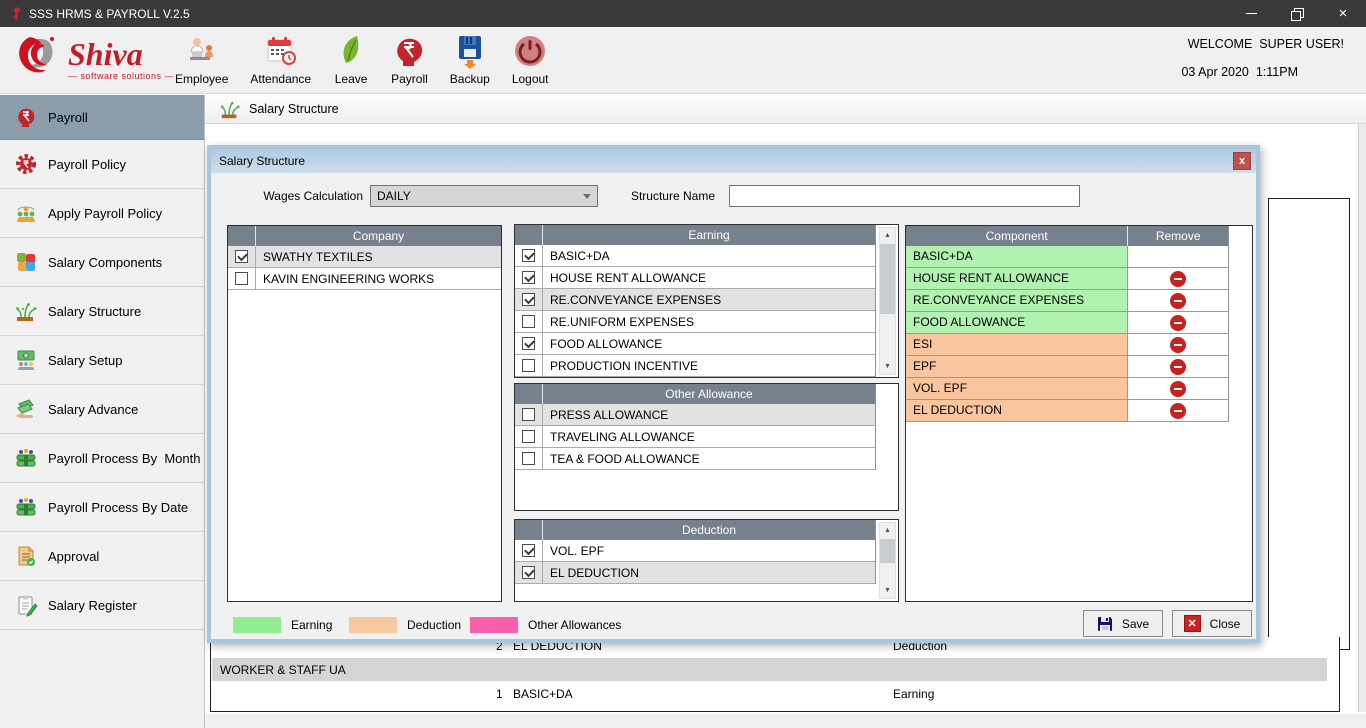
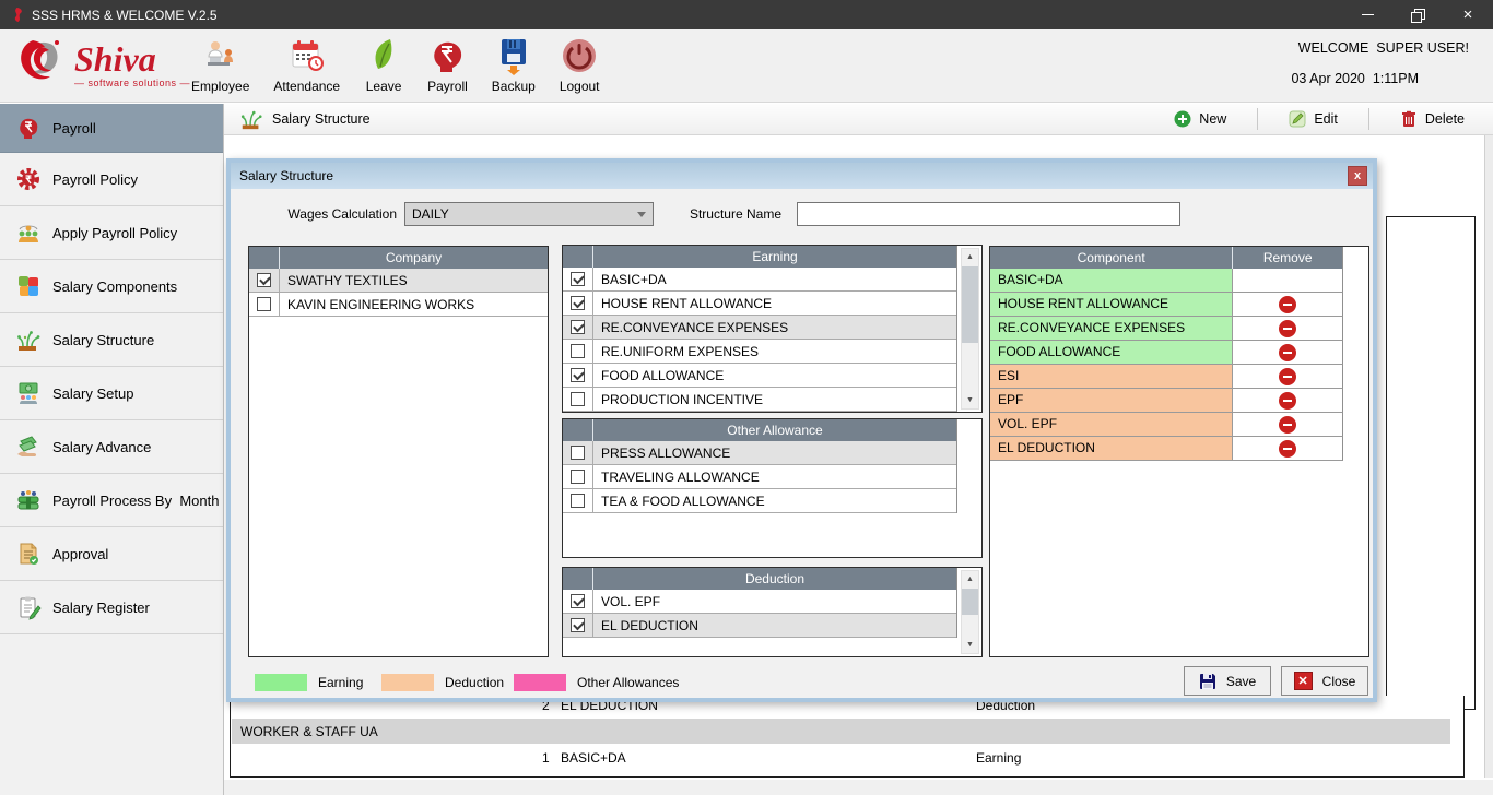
- SSS HRMS & PAYROLL V.2.5
+ SSS HRMS & WELCOME V.2.5
  ×
  Shiva
  — software solutions —
  Employee
  Attendance
  Leave
  Payroll
  Backup
  Logout
  WELCOME SUPER USER!
  03 Apr 2020 1:11PM
  Payroll
  Payroll Policy
  Apply Payroll Policy
  Salary Components
  Salary Structure
  Salary Setup
  Salary Advance
  Payroll Process By Month
- Payroll Process By Date
  Approval
  Salary Register
  Salary Structure
+ New
+ Edit
+ Delete
  2
  EL DEDUCTION
  Deduction
  WORKER & STAFF UA
  1
  BASIC+DA
  Earning
  Salary Structure
  x
  Wages Calculation
  DAILY
  Structure Name
  Company
  SWATHY TEXTILES
  KAVIN ENGINEERING WORKS
  Earning
  BASIC+DA
  HOUSE RENT ALLOWANCE
  RE.CONVEYANCE EXPENSES
  RE.UNIFORM EXPENSES
  FOOD ALLOWANCE
  PRODUCTION INCENTIVE
  Other Allowance
  PRESS ALLOWANCE
  TRAVELING ALLOWANCE
  TEA & FOOD ALLOWANCE
  Deduction
  VOL. EPF
  EL DEDUCTION
  Component
  Remove
  BASIC+DA
  HOUSE RENT ALLOWANCE
  RE.CONVEYANCE EXPENSES
  FOOD ALLOWANCE
  ESI
  EPF
  VOL. EPF
  EL DEDUCTION
  Earning
  Deduction
  Other Allowances
  Save
  ✕
  Close
